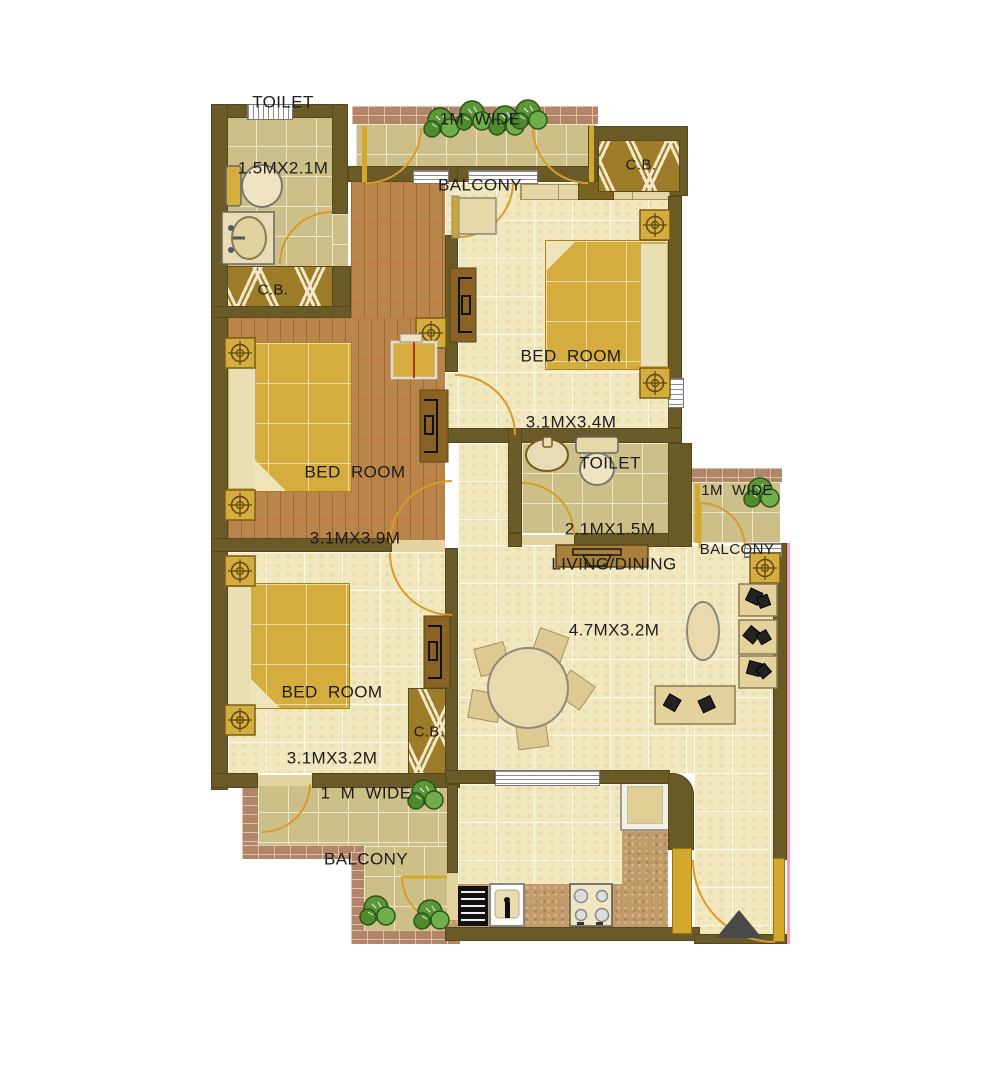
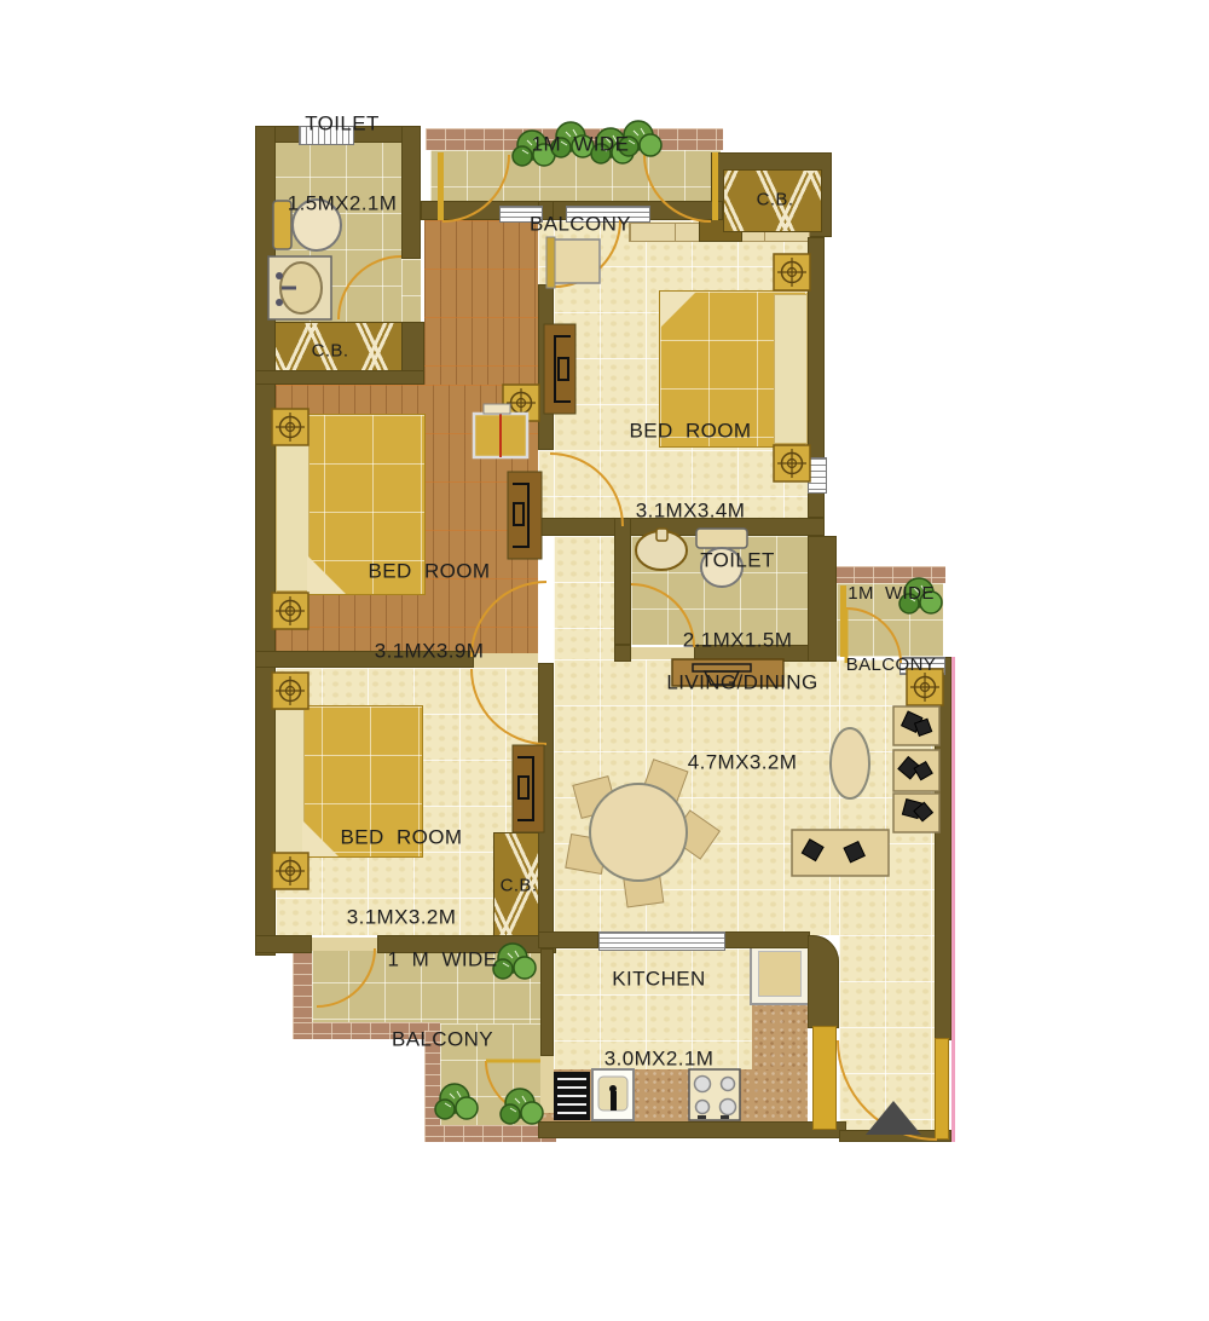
  TOILET
  1.5MX2.1M
  1M WIDE
  BALCONY
  C.B.
  C.B.
  BED ROOM
  3.1MX3.4M
  BED ROOM
  3.1MX3.9M
  TOILET
  2.1MX1.5M
  1M WIDE
  BALCONY
  LIVING/DINING
  4.7MX3.2M
  BED ROOM
  3.1MX3.2M
  C.B.
  1 M WIDE
  BALCONY
+ KITCHEN
+ 3.0MX2.1M
